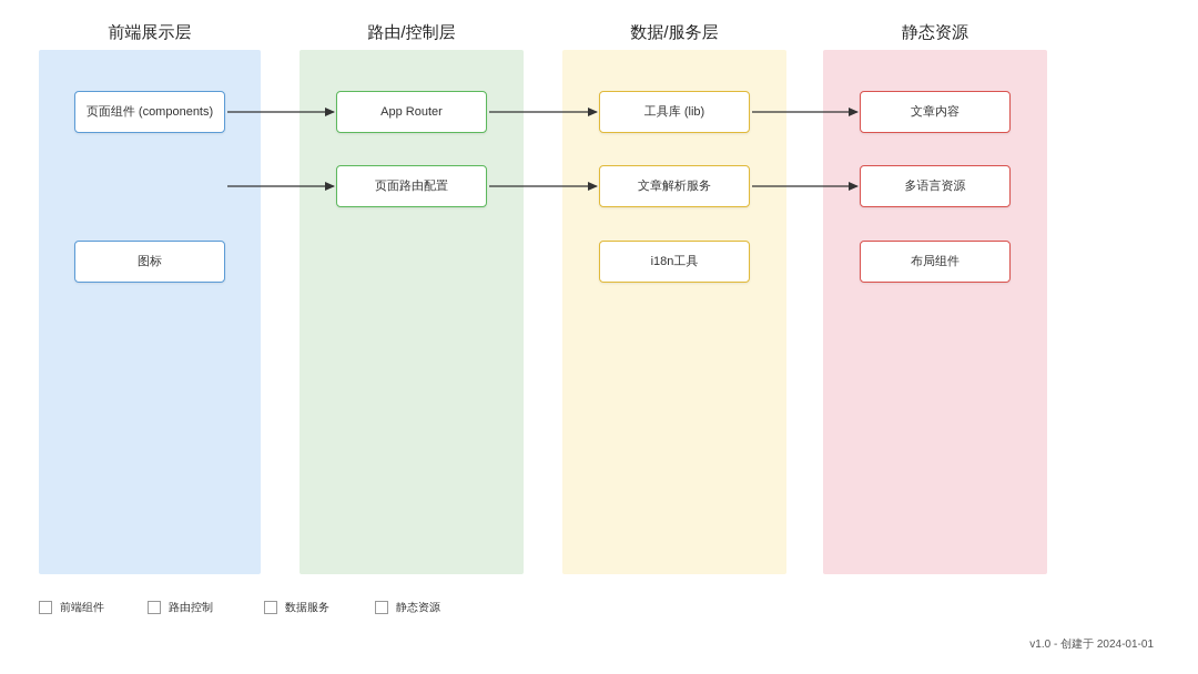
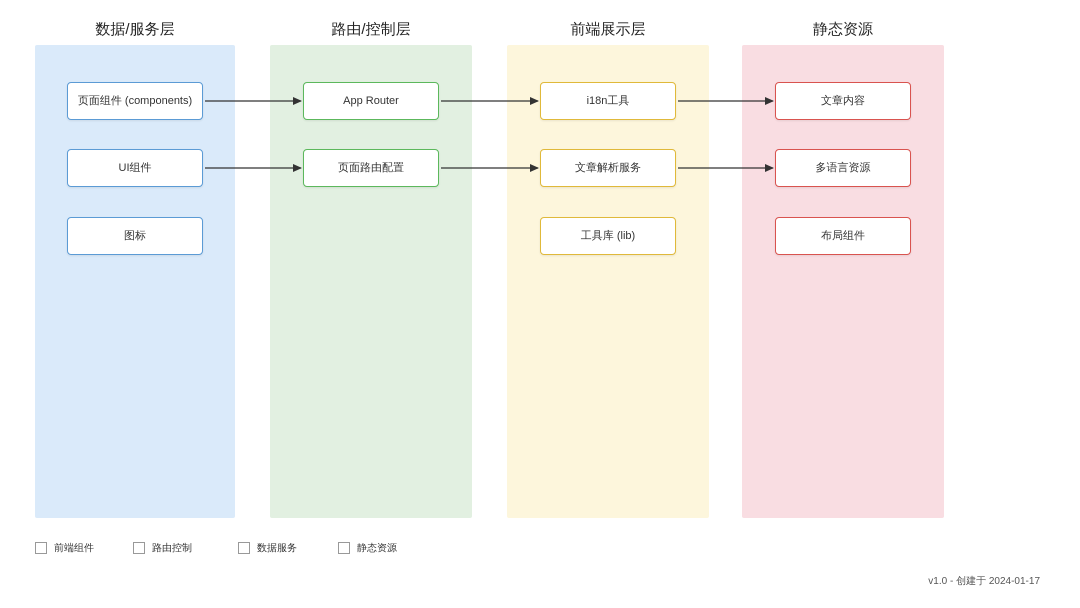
- 前端展示层
+ 数据/服务层
  路由/控制层
- 数据/服务层
+ 前端展示层
  静态资源
  页面组件 (components)
+ UI组件
  图标
  App Router
  页面路由配置
- 工具库 (lib)
+ i18n工具
  文章解析服务
- i18n工具
+ 工具库 (lib)
  文章内容
  多语言资源
  布局组件
  前端组件
  路由控制
  数据服务
  静态资源
- v1.0 - 创建于 2024-01-01
+ v1.0 - 创建于 2024-01-17
